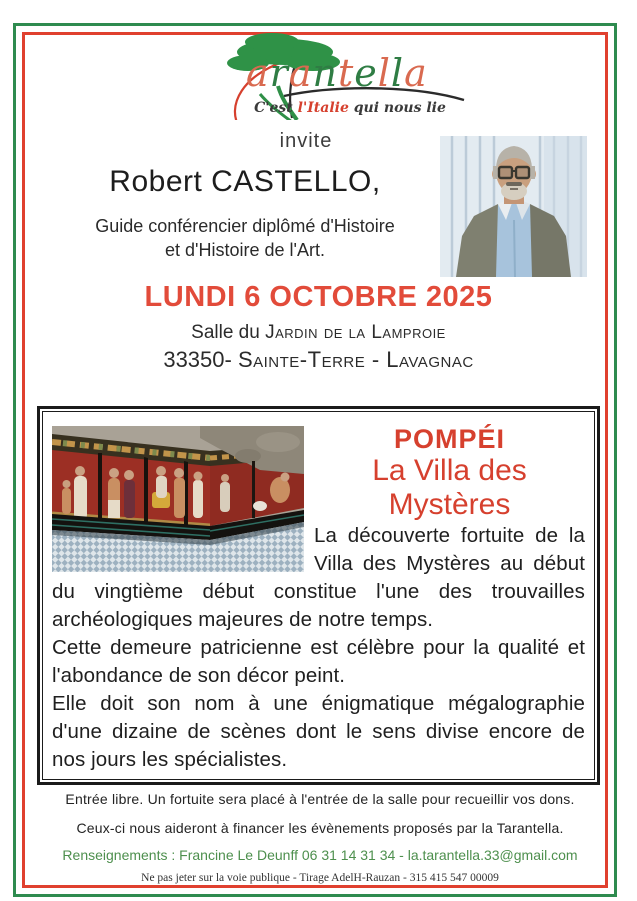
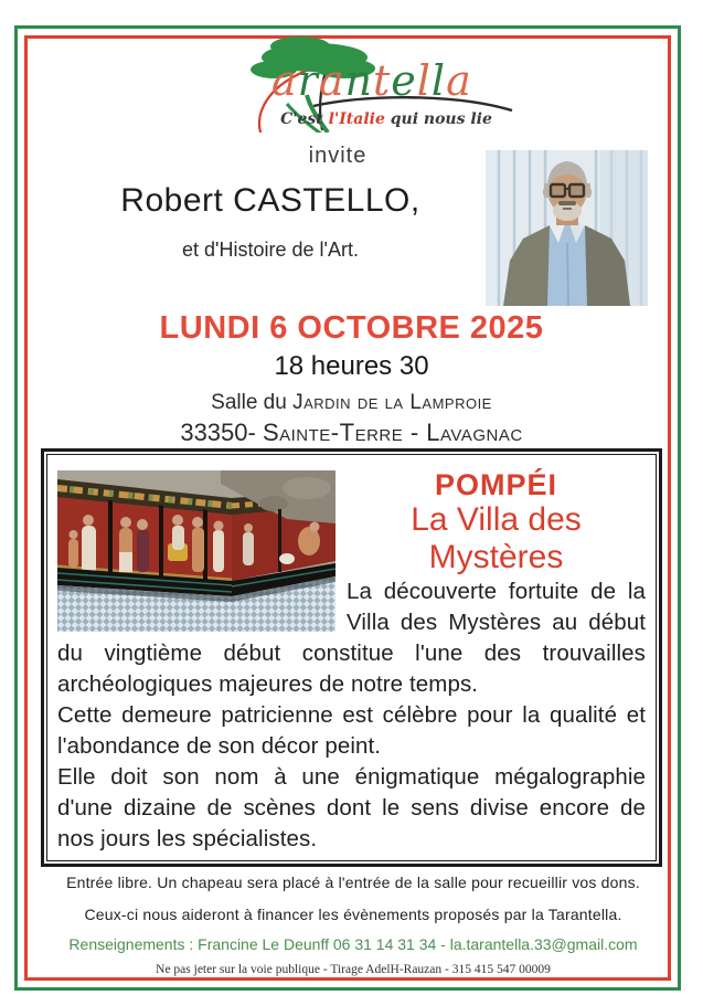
  arantella
  C'est l'Italie qui nous lie
  invite
  Robert CASTELLO,
- Guide conférencier diplômé d'Histoire
  et d'Histoire de l'Art.
  LUNDI 6 OCTOBRE 2025
+ 18 heures 30
  Salle du Jardin de la Lamproie
  33350- Sainte-Terre - Lavagnac
  POMPÉI
  La Villa des Mystères
  La découverte fortuite de la Villa des Mystères au début du vingtième début constitue l'une des trouvailles archéologiques majeures de notre temps.
  Cette demeure patricienne est célèbre pour la qualité et l'abondance de son décor peint.
  Elle doit son nom à une énigmatique mégalographie d'une dizaine de scènes dont le sens divise encore de nos jours les spécialistes.
- Entrée libre. Un fortuite sera placé à l'entrée de la salle pour recueillir vos dons.
+ Entrée libre. Un chapeau sera placé à l'entrée de la salle pour recueillir vos dons.
  Ceux-ci nous aideront à financer les évènements proposés par la Tarantella.
  Renseignements : Francine Le Deunff 06 31 14 31 34 - la.tarantella.33@gmail.com
  Ne pas jeter sur la voie publique - Tirage AdelH-Rauzan - 315 415 547 00009
